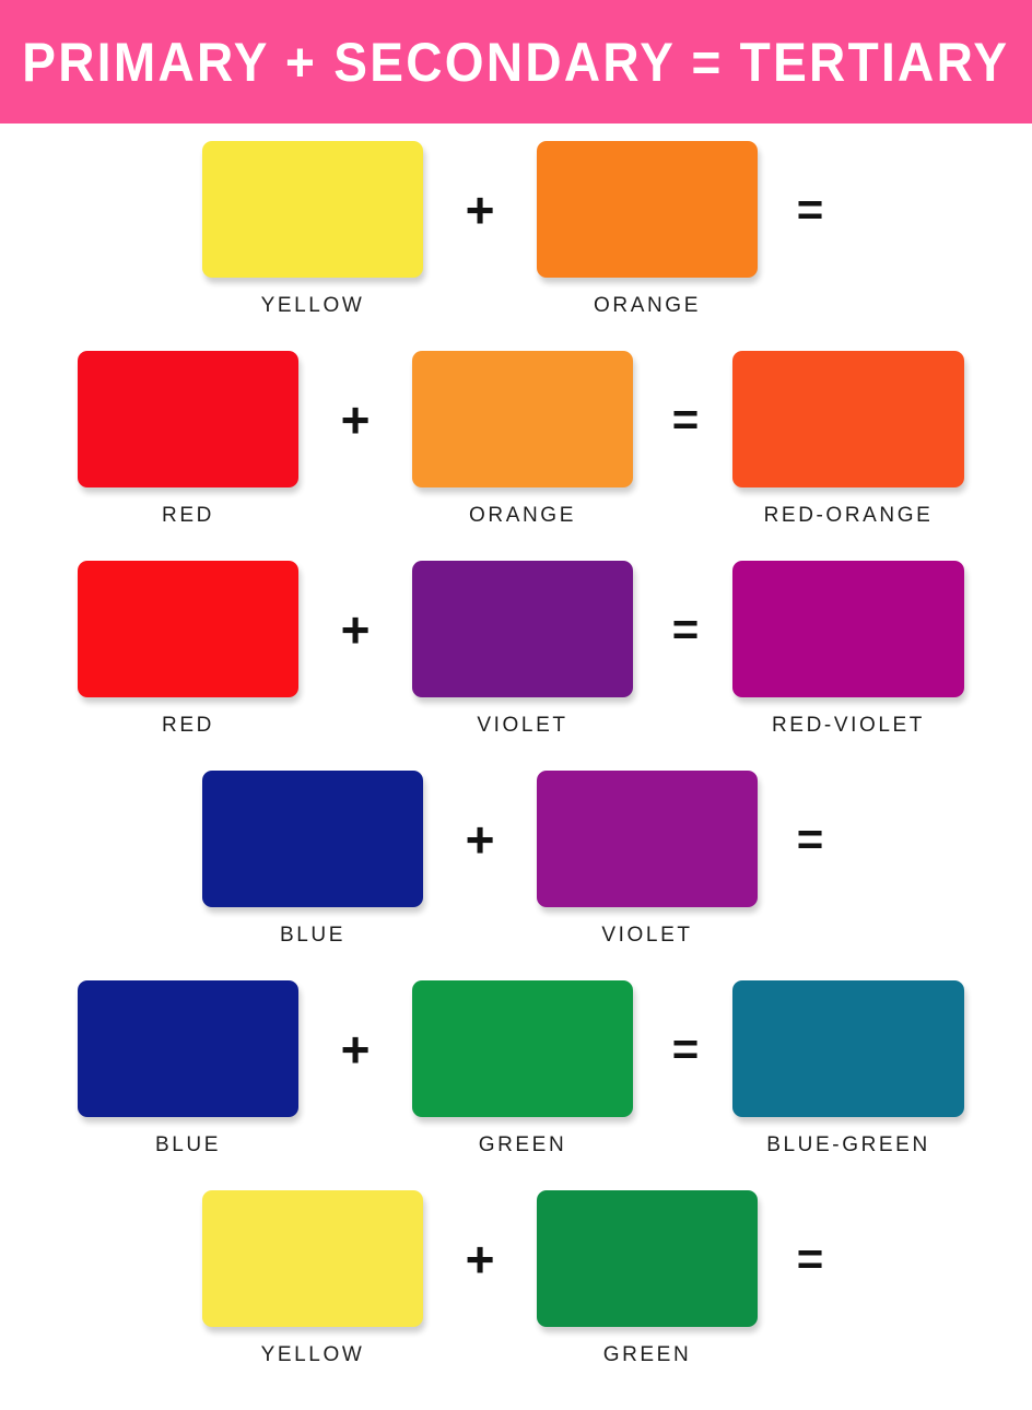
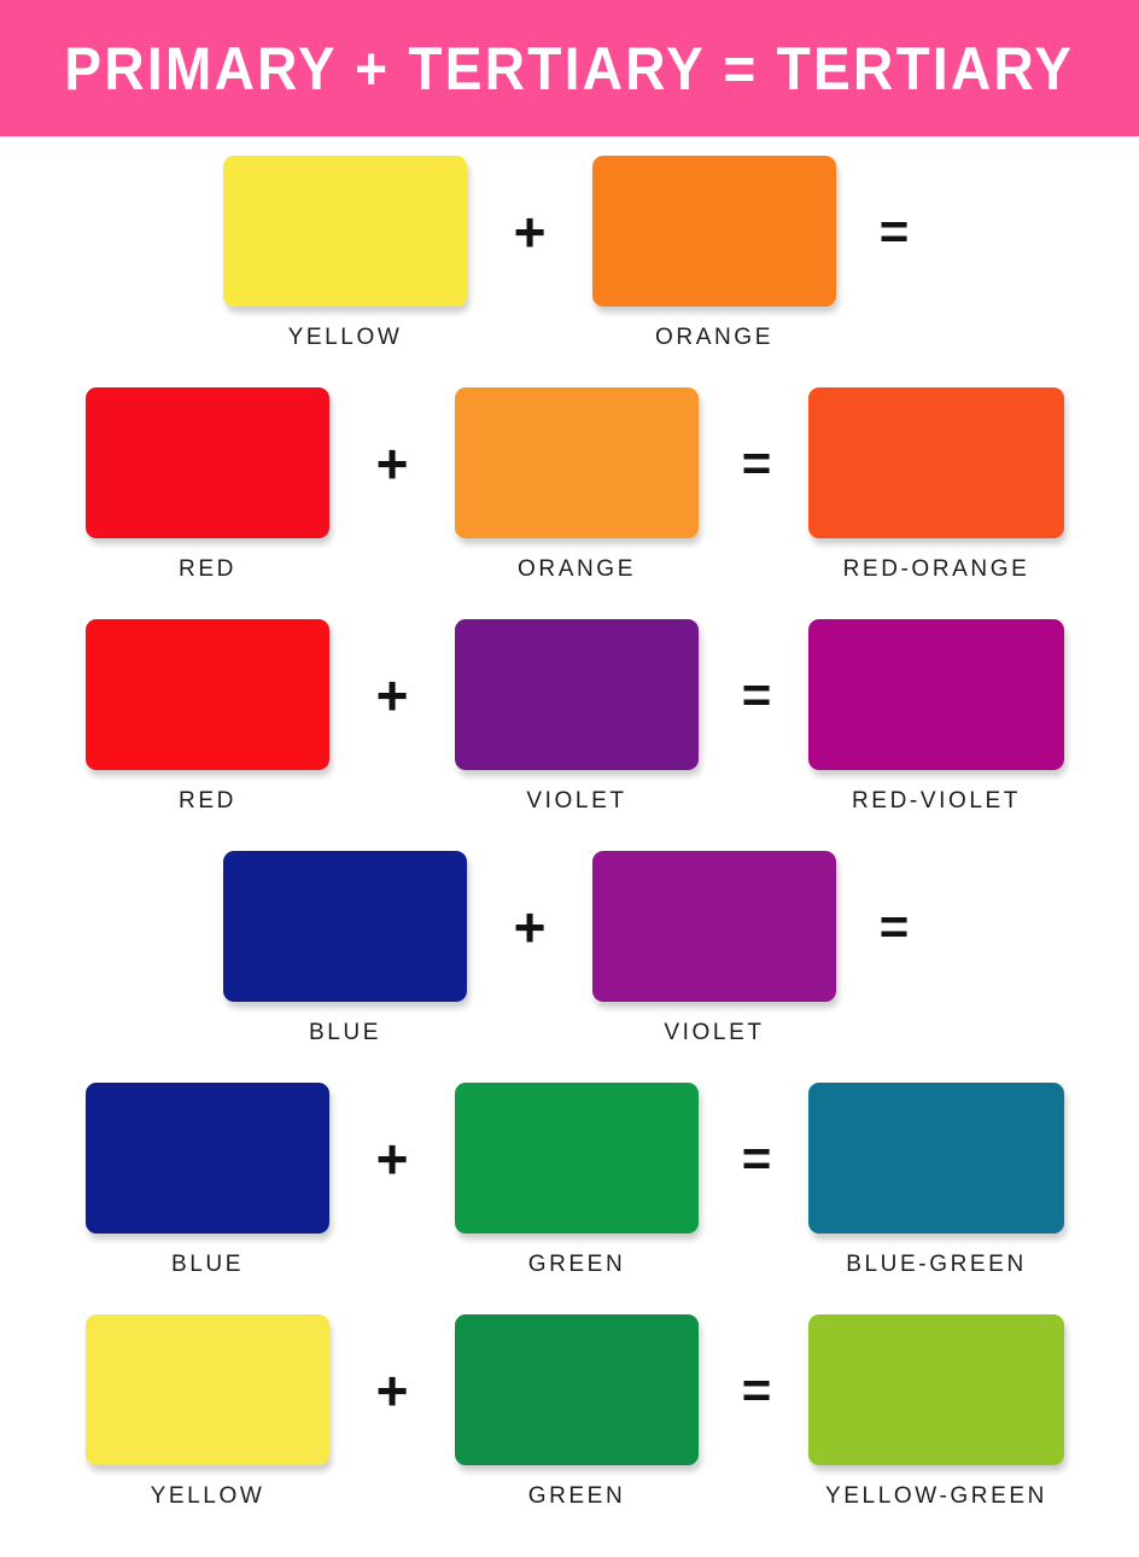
- PRIMARY + SECONDARY = TERTIARY
+ PRIMARY + TERTIARY = TERTIARY
  YELLOW
  +
  ORANGE
  =
  RED
  +
  ORANGE
  =
  RED-ORANGE
  RED
  +
  VIOLET
  =
  RED-VIOLET
  BLUE
  +
  VIOLET
  =
  BLUE
  +
  GREEN
  =
  BLUE-GREEN
  YELLOW
  +
  GREEN
  =
+ YELLOW-GREEN
